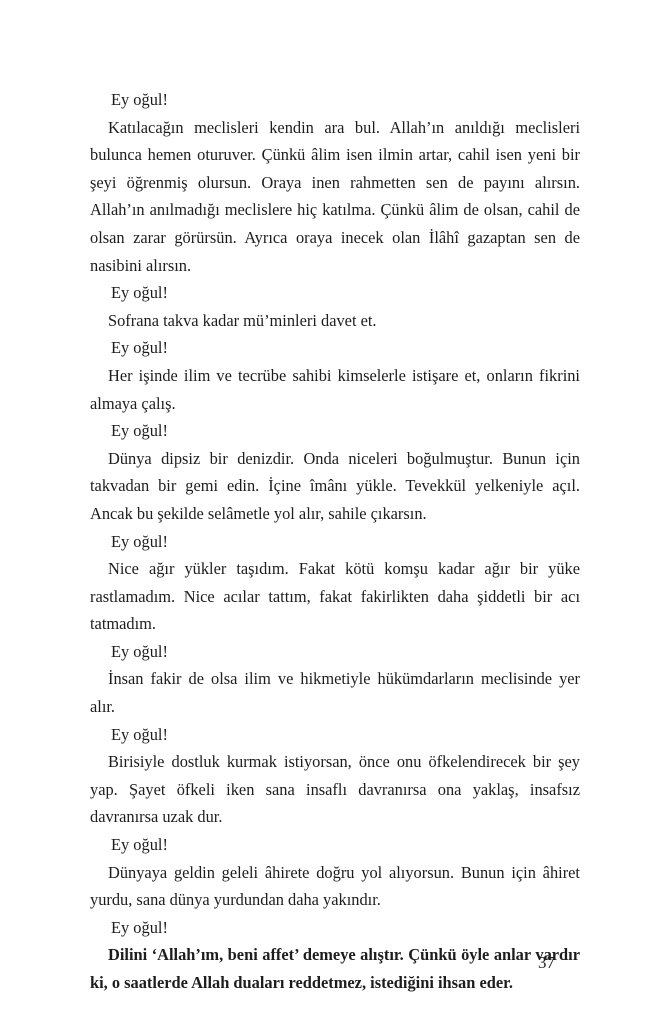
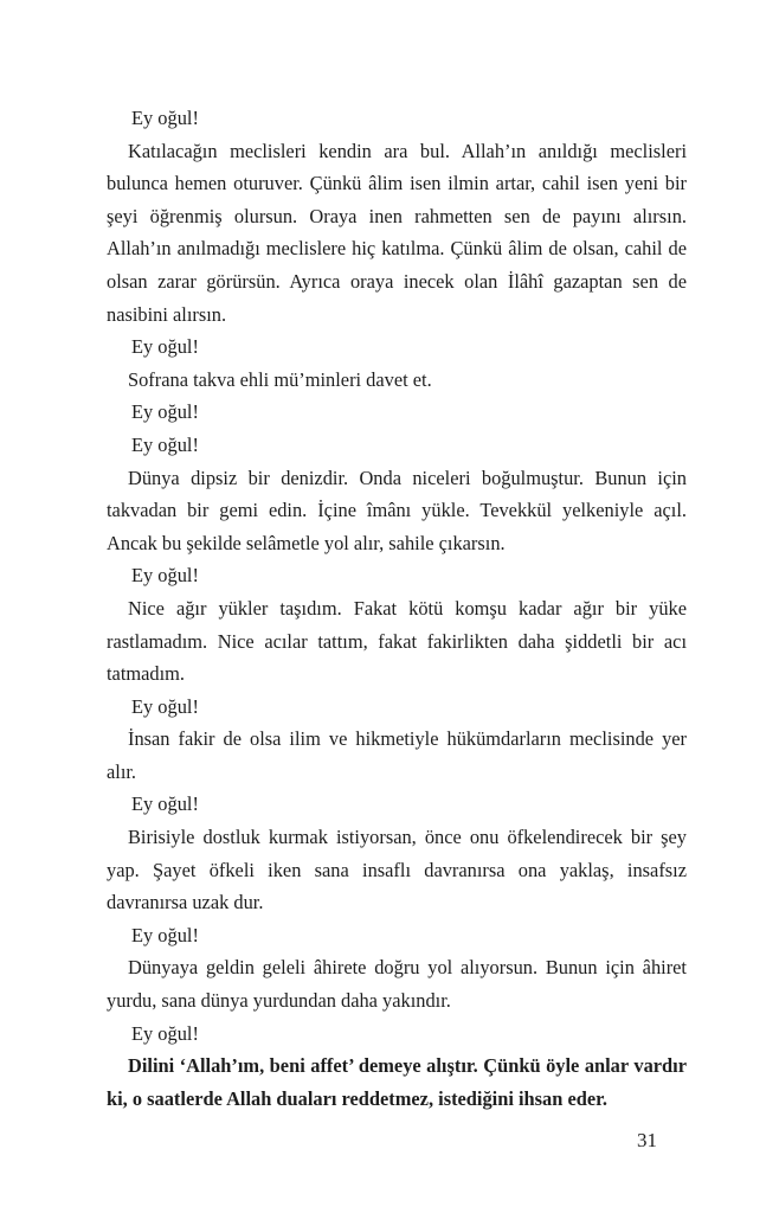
  Ey oğul!
  Katılacağın meclisleri kendin ara bul. Allah’ın anıldığı meclisleri bulunca hemen oturuver. Çünkü âlim isen ilmin artar, cahil isen yeni bir şeyi öğrenmiş olursun. Oraya inen rahmetten sen de payını alırsın. Allah’ın anılmadığı meclislere hiç katılma. Çünkü âlim de olsan, cahil de olsan zarar görürsün. Ayrıca oraya inecek olan İlâhî gazaptan sen de nasibini alırsın.
  Ey oğul!
- Sofrana takva kadar mü’minleri davet et.
+ Sofrana takva ehli mü’minleri davet et.
  Ey oğul!
- Her işinde ilim ve tecrübe sahibi kimselerle istişare et, onların fikrini almaya çalış.
  Ey oğul!
  Dünya dipsiz bir denizdir. Onda niceleri boğulmuştur. Bunun için takvadan bir gemi edin. İçine îmânı yükle. Tevekkül yelkeniyle açıl. Ancak bu şekilde selâmetle yol alır, sahile çıkarsın.
  Ey oğul!
  Nice ağır yükler taşıdım. Fakat kötü komşu kadar ağır bir yüke rastlamadım. Nice acılar tattım, fakat fakirlikten daha şiddetli bir acı tatmadım.
  Ey oğul!
  İnsan fakir de olsa ilim ve hikmetiyle hükümdarların meclisinde yer alır.
  Ey oğul!
  Birisiyle dostluk kurmak istiyorsan, önce onu öfkelendirecek bir şey yap. Şayet öfkeli iken sana insaflı davranırsa ona yaklaş, insafsız davranırsa uzak dur.
  Ey oğul!
  Dünyaya geldin geleli âhirete doğru yol alıyorsun. Bunun için âhiret yurdu, sana dünya yurdundan daha yakındır.
  Ey oğul!
  Dilini ‘Allah’ım, beni affet’ demeye alıştır. Çünkü öyle anlar vardır ki, o saatlerde Allah duaları reddetmez, istediğini ihsan eder.
- 37
+ 31
